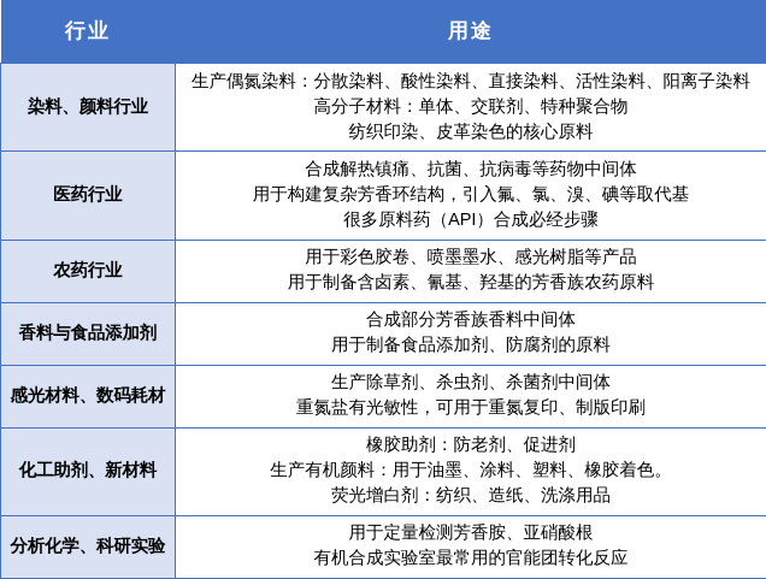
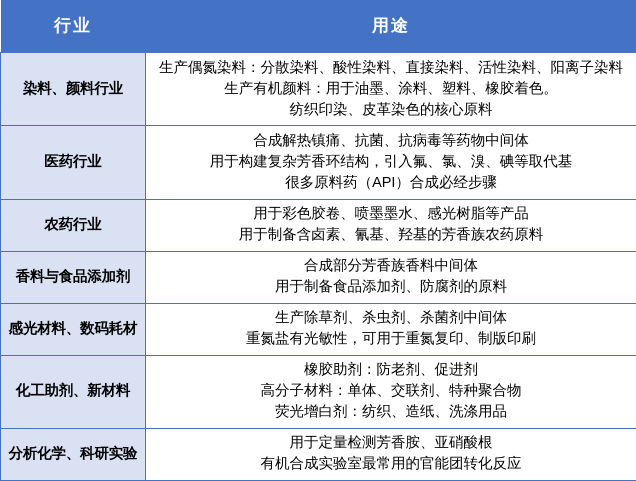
  行业	用途
- 染料、颜料行业	生产偶氮染料：分散染料、酸性染料、直接染料、活性染料、阳离子染料 高分子材料：单体、交联剂、特种聚合物 纺织印染、皮革染色的核心原料
+ 染料、颜料行业	生产偶氮染料：分散染料、酸性染料、直接染料、活性染料、阳离子染料 生产有机颜料：用于油墨、涂料、塑料、橡胶着色。 纺织印染、皮革染色的核心原料
  医药行业	合成解热镇痛、抗菌、抗病毒等药物中间体 用于构建复杂芳香环结构，引入氟、氯、溴、碘等取代基 很多原料药（API）合成必经步骤
  农药行业	用于彩色胶卷、喷墨墨水、感光树脂等产品 用于制备含卤素、氰基、羟基的芳香族农药原料
  香料与食品添加剂	合成部分芳香族香料中间体 用于制备食品添加剂、防腐剂的原料
  感光材料、数码耗材	生产除草剂、杀虫剂、杀菌剂中间体 重氮盐有光敏性，可用于重氮复印、制版印刷
- 化工助剂、新材料	橡胶助剂：防老剂、促进剂 生产有机颜料：用于油墨、涂料、塑料、橡胶着色。 荧光增白剂：纺织、造纸、洗涤用品
+ 化工助剂、新材料	橡胶助剂：防老剂、促进剂 高分子材料：单体、交联剂、特种聚合物 荧光增白剂：纺织、造纸、洗涤用品
  分析化学、科研实验	用于定量检测芳香胺、亚硝酸根 有机合成实验室最常用的官能团转化反应
